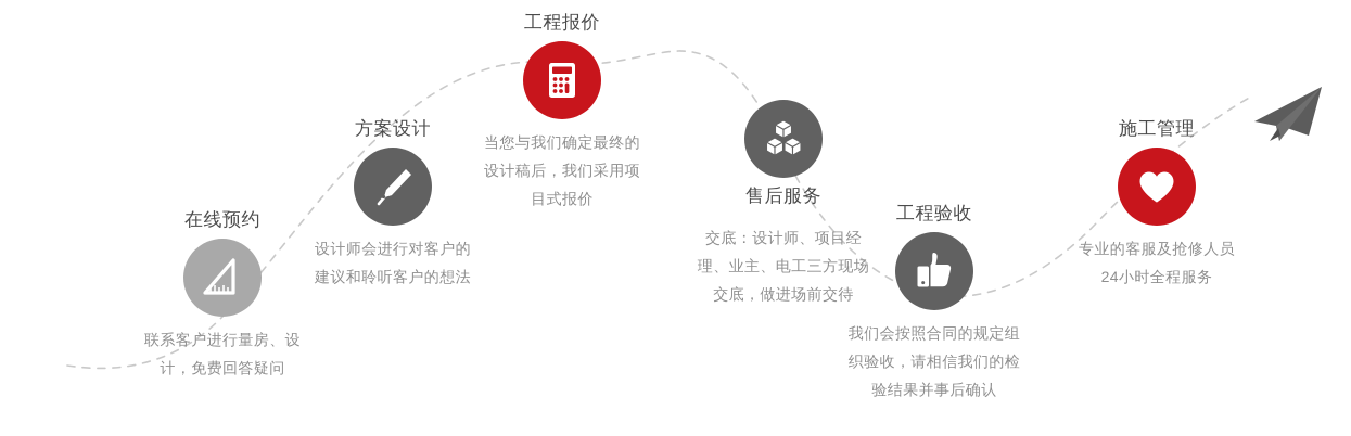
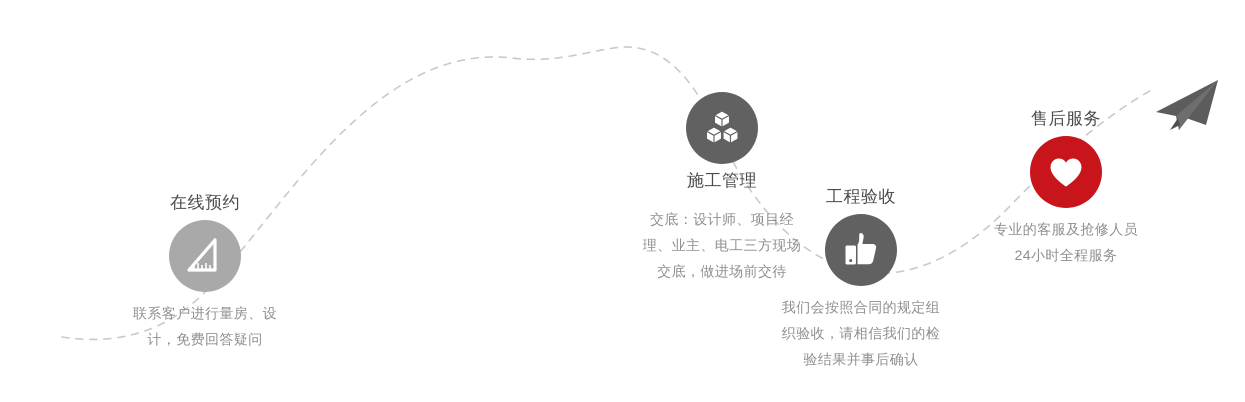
  在线预约
  联系客户进行量房、设计，免费回答疑问
- 方案设计
- 设计师会进行对客户的建议和聆听客户的想法
- 工程报价
- 当您与我们确定最终的设计稿后，我们采用项目式报价
- 售后服务
+ 施工管理
  交底：设计师、项目经理、业主、电工三方现场交底，做进场前交待
  工程验收
  我们会按照合同的规定组织验收，请相信我们的检验结果并事后确认
- 施工管理
+ 售后服务
  专业的客服及抢修人员24小时全程服务
